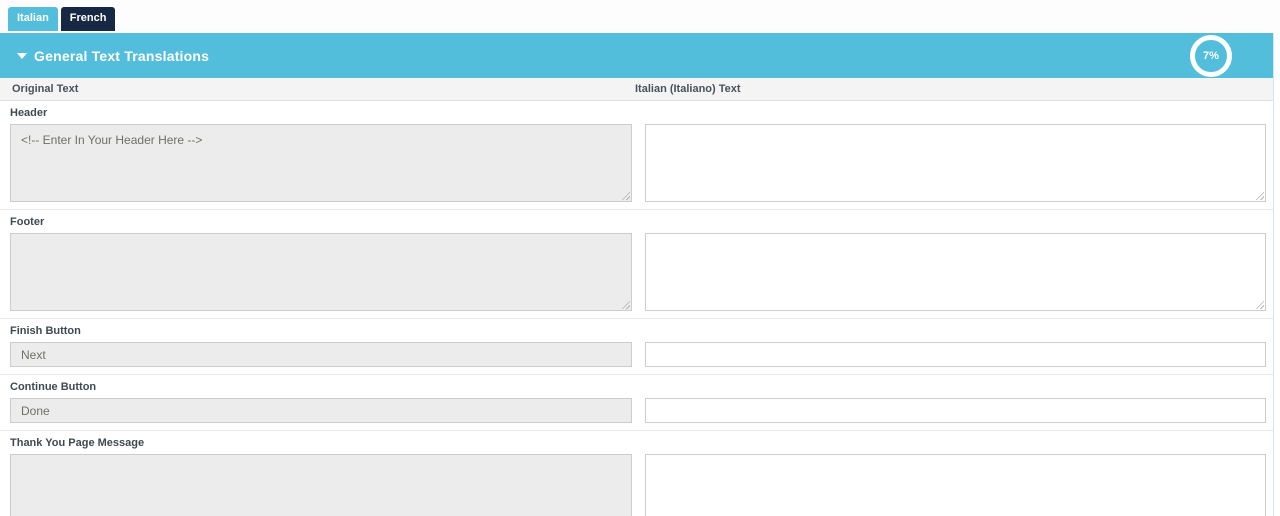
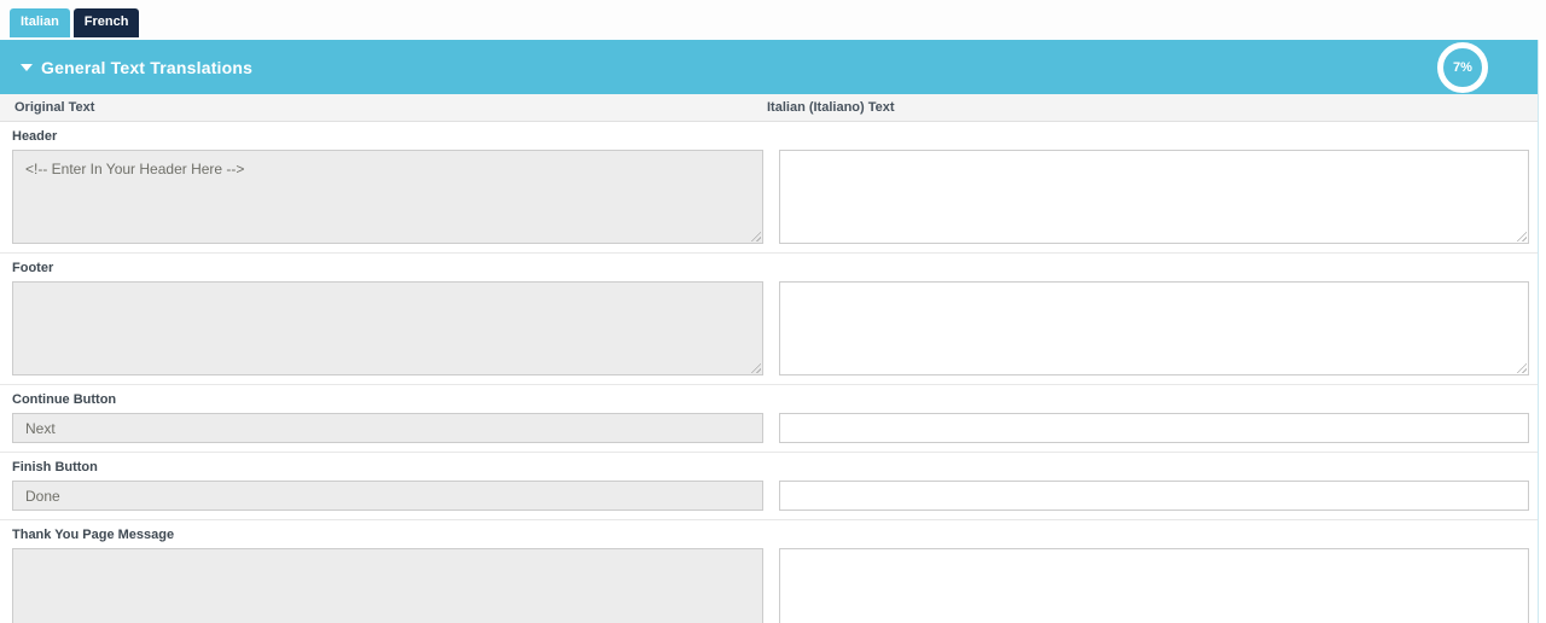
  Italian French
  General Text Translations
  7%
  Original Text
  Italian (Italiano) Text
  Header
  <!-- Enter In Your Header Here -->
  Footer
- Finish Button
+ Continue Button
  Next
- Continue Button
+ Finish Button
  Done
  Thank You Page Message
